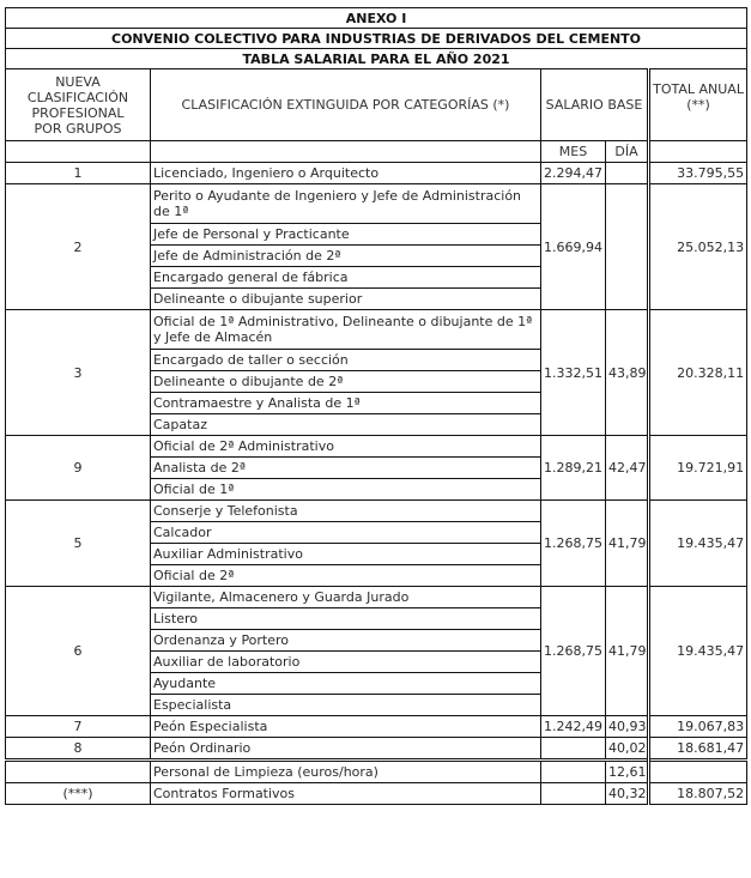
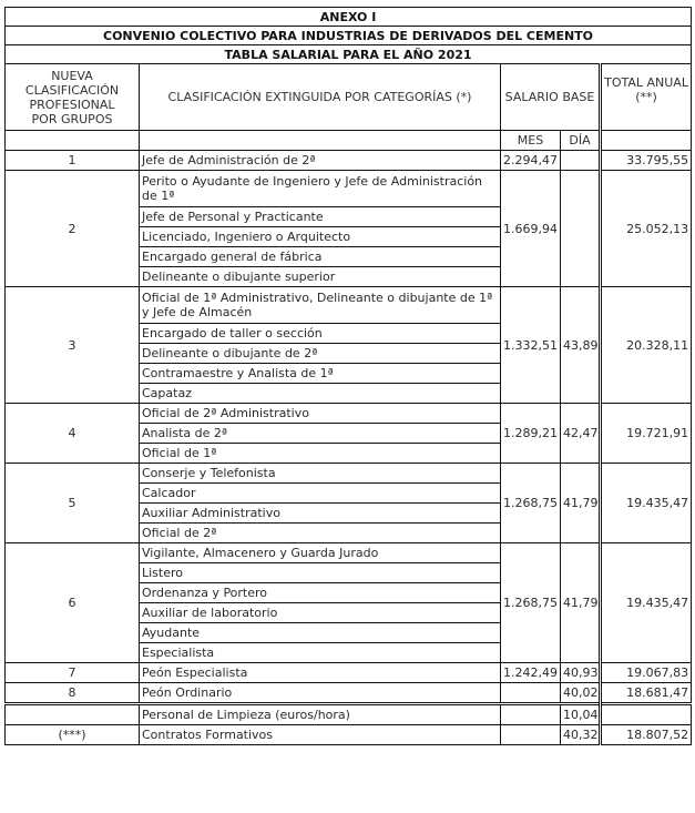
  ANEXO I
  CONVENIO COLECTIVO PARA INDUSTRIAS DE DERIVADOS DEL CEMENTO
  TABLA SALARIAL PARA EL AÑO 2021
  NUEVA CLASIFICACIÓN PROFESIONAL POR GRUPOS	CLASIFICACIÓN EXTINGUIDA POR CATEGORÍAS (*)	SALARIO BASE	TOTAL ANUAL (**)
  		MES	DÍA
- 1	Licenciado, Ingeniero o Arquitecto	2.294,47		33.795,55
+ 1	Jefe de Administración de 2ª	2.294,47		33.795,55
  2	Perito o Ayudante de Ingeniero y Jefe de Administración de 1ª	1.669,94		25.052,13
  Jefe de Personal y Practicante
- Jefe de Administración de 2ª
+ Licenciado, Ingeniero o Arquitecto
  Encargado general de fábrica
  Delineante o dibujante superior
  3	Oficial de 1ª Administrativo, Delineante o dibujante de 1ª y Jefe de Almacén	1.332,51	43,89	20.328,11
  Encargado de taller o sección
  Delineante o dibujante de 2ª
  Contramaestre y Analista de 1ª
  Capataz
- 9	Oficial de 2ª Administrativo	1.289,21	42,47	19.721,91
+ 4	Oficial de 2ª Administrativo	1.289,21	42,47	19.721,91
  Analista de 2ª
  Oficial de 1ª
  5	Conserje y Telefonista	1.268,75	41,79	19.435,47
  Calcador
  Auxiliar Administrativo
  Oficial de 2ª
  6	Vigilante, Almacenero y Guarda Jurado	1.268,75	41,79	19.435,47
  Listero
  Ordenanza y Portero
  Auxiliar de laboratorio
  Ayudante
  Especialista
  7	Peón Especialista	1.242,49	40,93	19.067,83
  8	Peón Ordinario		40,02	18.681,47
- 	Personal de Limpieza (euros/hora)		12,61
+ 	Personal de Limpieza (euros/hora)		10,04
  (***)	Contratos Formativos		40,32	18.807,52
